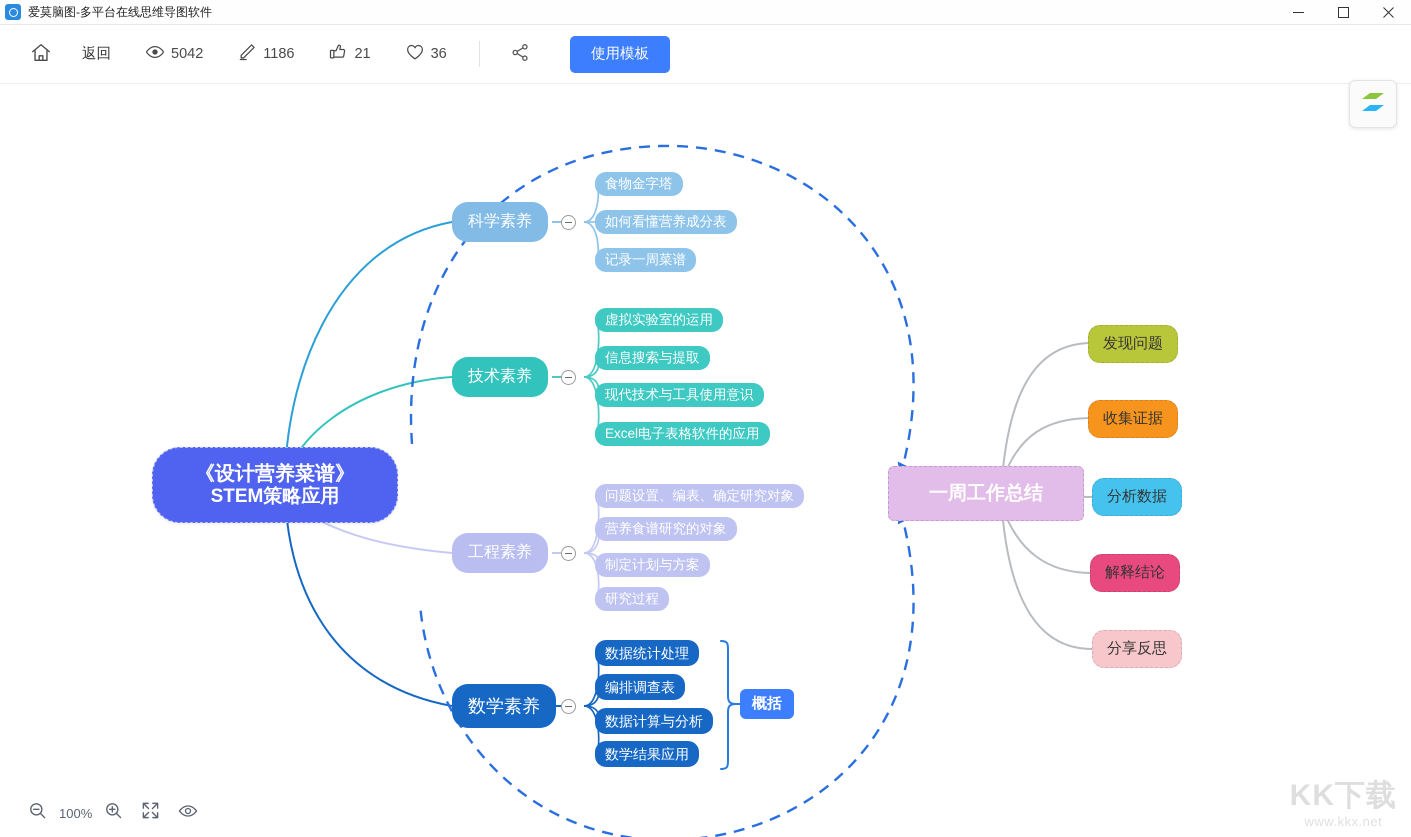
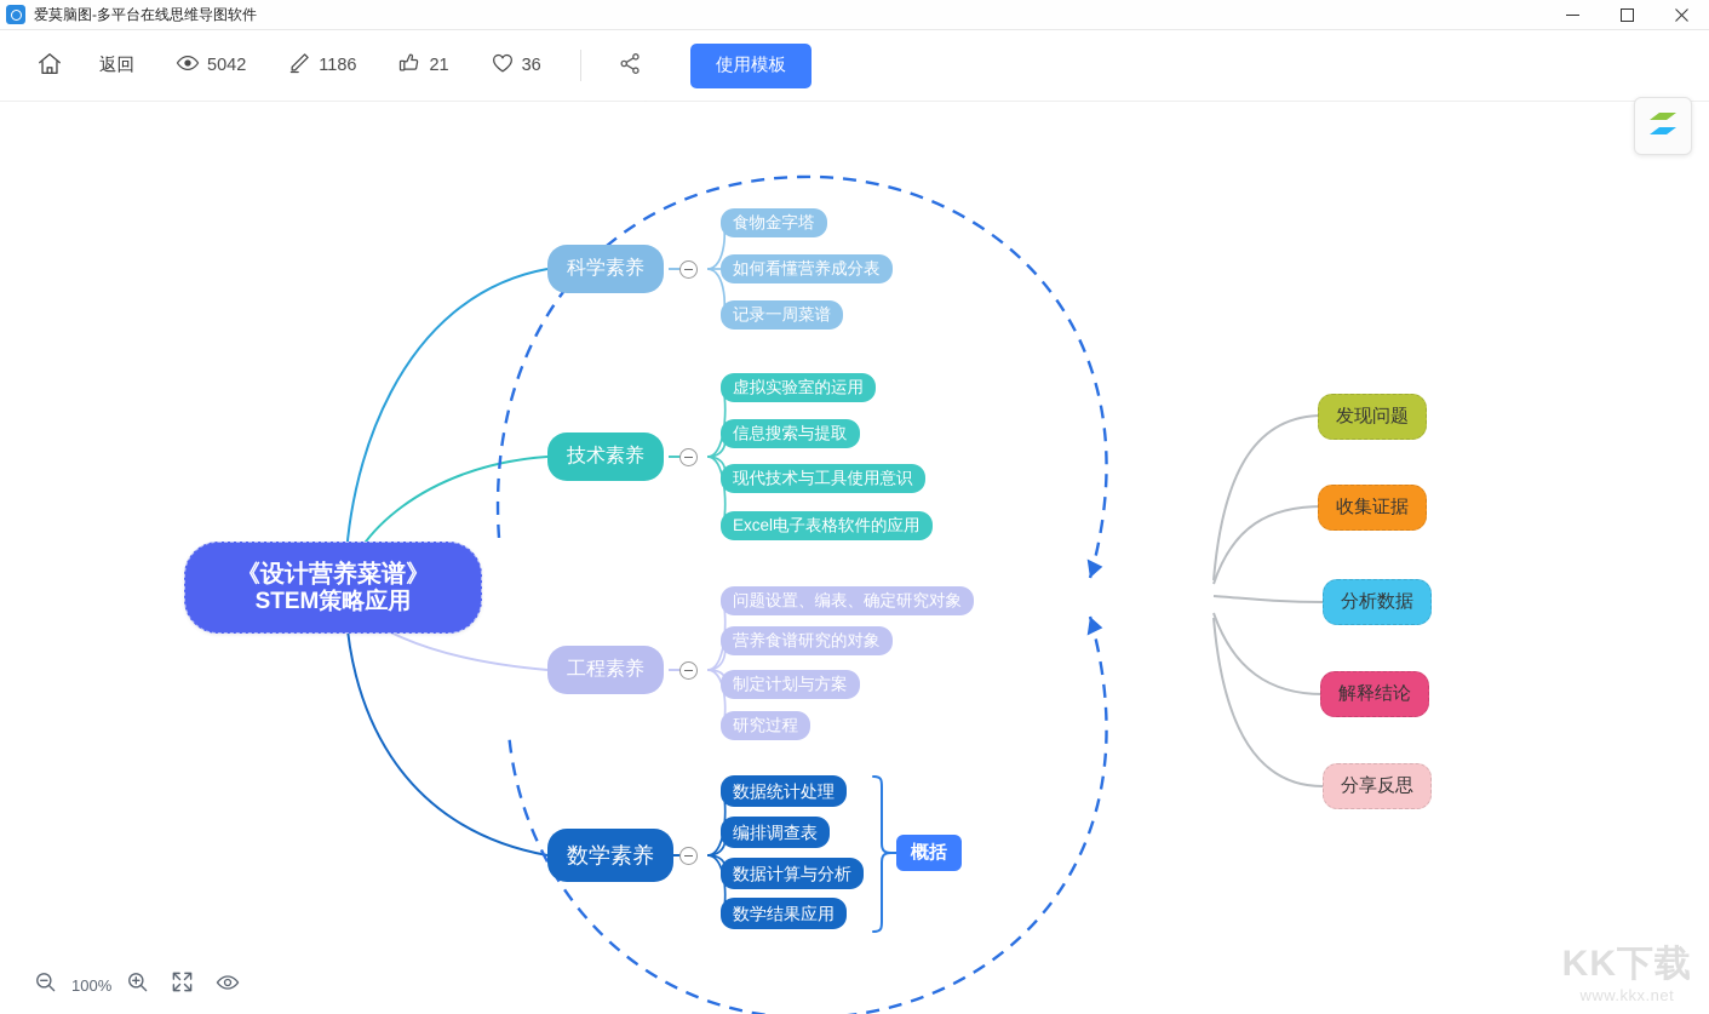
  爱莫脑图-多平台在线思维导图软件
  返回
  5042
  1186
  21
  36
  使用模板
  《设计营养菜谱》
  STEM策略应用
  科学素养
  食物金字塔
  如何看懂营养成分表
  记录一周菜谱
  技术素养
  虚拟实验室的运用
  信息搜索与提取
  现代技术与工具使用意识
  Excel电子表格软件的应用
  工程素养
  问题设置、编表、确定研究对象
  营养食谱研究的对象
  制定计划与方案
  研究过程
  数学素养
  数据统计处理
  编排调查表
  数据计算与分析
  数学结果应用
  概括
- 一周工作总结
  发现问题
  收集证据
  分析数据
  解释结论
  分享反思
  100%
  KK下载
  www.kkx.net
